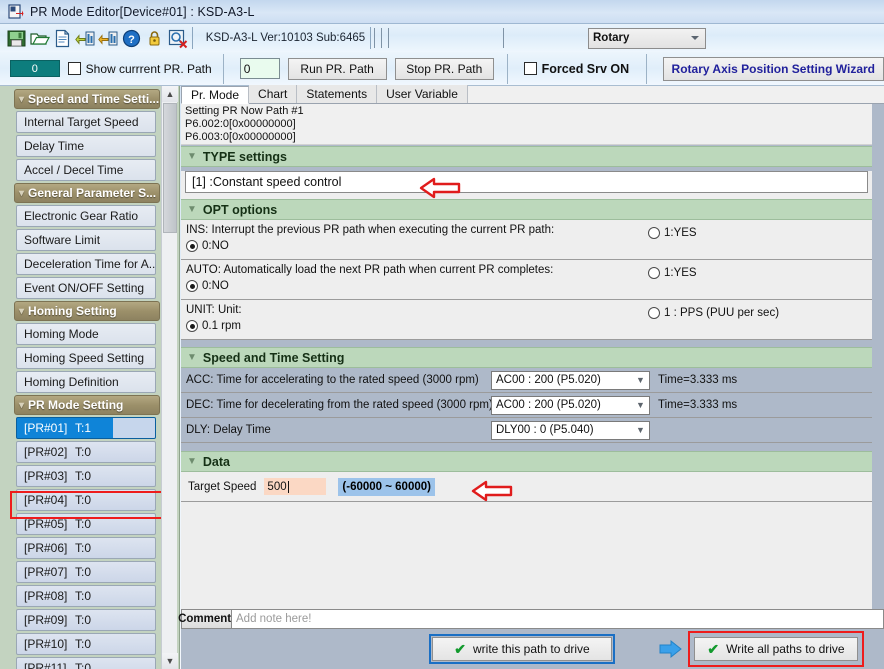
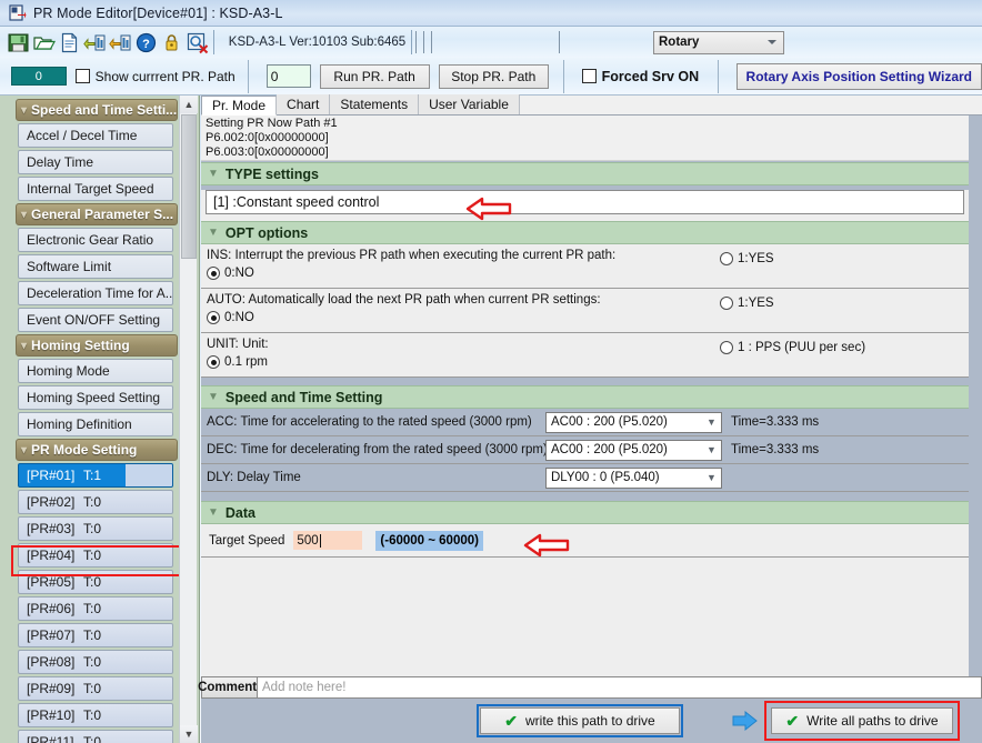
  PR Mode Editor[Device#01] : KSD-A3-L
  ?
  KSD-A3-L Ver:10103 Sub:6465
  Rotary
  0
  Show currrent PR. Path
  0
  Run PR. Path
  Stop PR. Path
  Forced Srv ON
  Rotary Axis Position Setting Wizard
  ▾
  Speed and Time Setti...
- Internal Target Speed
+ Accel / Decel Time
  Delay Time
- Accel / Decel Time
+ Internal Target Speed
  ▾
  General Parameter S...
  Electronic Gear Ratio
  Software Limit
  Deceleration Time for A..
  Event ON/OFF Setting
  ▾
  Homing Setting
  Homing Mode
  Homing Speed Setting
  Homing Definition
  ▾
  PR Mode Setting
  [PR#01]
  T:1
  [PR#02]
  T:0
  [PR#03]
  T:0
  [PR#04]
  T:0
  [PR#05]
  T:0
  [PR#06]
  T:0
  [PR#07]
  T:0
  [PR#08]
  T:0
  [PR#09]
  T:0
  [PR#10]
  T:0
  [PR#11]
  T:0
  ▲
  ▼
  Pr. Mode
  Chart
  Statements
  User Variable
  Setting PR Now Path #1
  P6.002:0[0x00000000]
  P6.003:0[0x00000000]
  ▼
  TYPE settings
  [1] :Constant speed control
  ▼
  OPT options
  INS: Interrupt the previous PR path when executing the current PR path:
  0:NO
  1:YES
- AUTO: Automatically load the next PR path when current PR completes:
+ AUTO: Automatically load the next PR path when current PR settings:
  0:NO
  1:YES
  UNIT: Unit:
  0.1 rpm
  1 : PPS (PUU per sec)
  ▼
  Speed and Time Setting
  ACC: Time for accelerating to the rated speed (3000 rpm)
  AC00 : 200 (P5.020)
  ▼
  Time=3.333 ms
  DEC: Time for decelerating from the rated speed (3000 rpm
  AC00 : 200 (P5.020)
  ▼
  Time=3.333 ms
  DLY: Delay Time
  DLY00 : 0 (P5.040)
  ▼
  ▼
  Data
  Target Speed
  500
  (-60000 ~ 60000)
  Comment
  Add note here!
  ✔
  write this path to drive
  ✔
  Write all paths to drive
